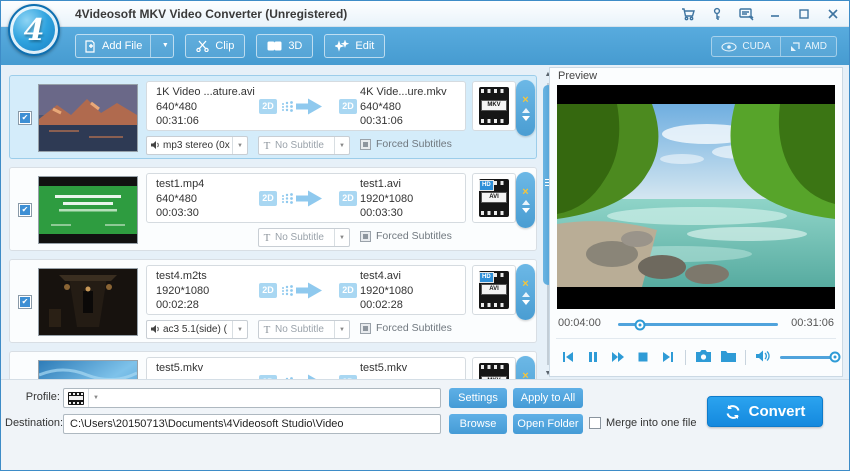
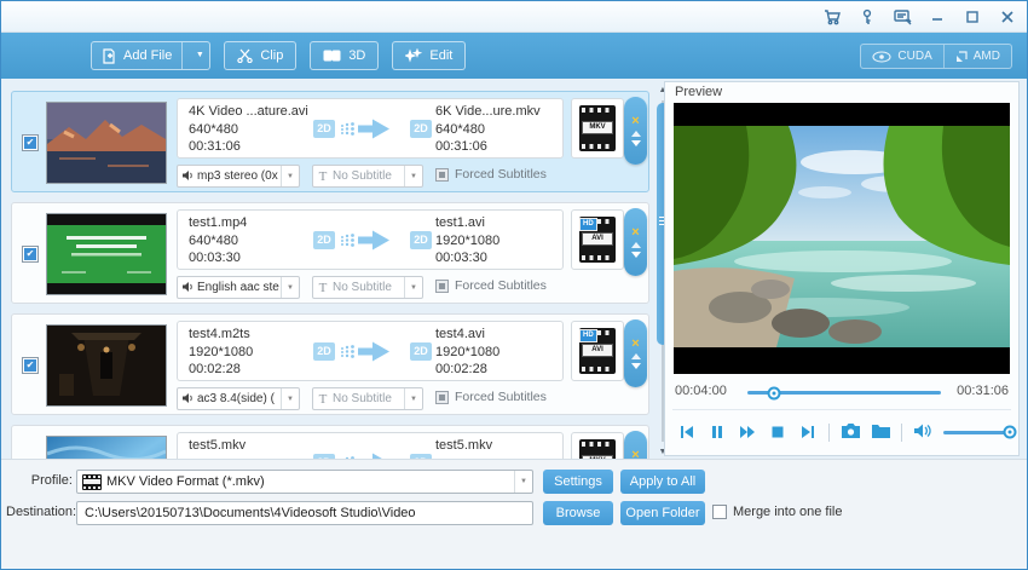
- 4Videosoft MKV Video Converter (Unregistered)
- 4
  Add File
  Clip
  3D
  Edit
  CUDA
  AMD
  ✔
- 1K Video ...ature.avi
+ 4K Video ...ature.avi
  640*480
  00:31:06
  2D
  2D
- 4K Vide...ure.mkv
+ 6K Vide...ure.mkv
  640*480
  00:31:06
  mp3 stereo (0x
  T
  No Subtitle
  Forced Subtitles
  ×
  ✔
  test1.mp4
  640*480
  00:03:30
  2D
  2D
  test1.avi
  1920*1080
  00:03:30
+ English aac ste
  T
  No Subtitle
  Forced Subtitles
  ×
  ✔
  test4.m2ts
  1920*1080
  00:02:28
  2D
  2D
  test4.avi
  1920*1080
  00:02:28
- ac3 5.1(side) (
+ ac3 8.4(side) (
  T
  No Subtitle
  Forced Subtitles
  ×
  test5.mkv
  test5.mkv
  ×
  Preview
  00:04:00
  00:31:06
  Profile:
+ MKV Video Format (*.mkv)
  Settings
  Apply to All
  Destination:
  C:\Users\20150713\Documents\4Videosoft Studio\Video
  Browse
  Open Folder
  Merge into one file
- Convert
